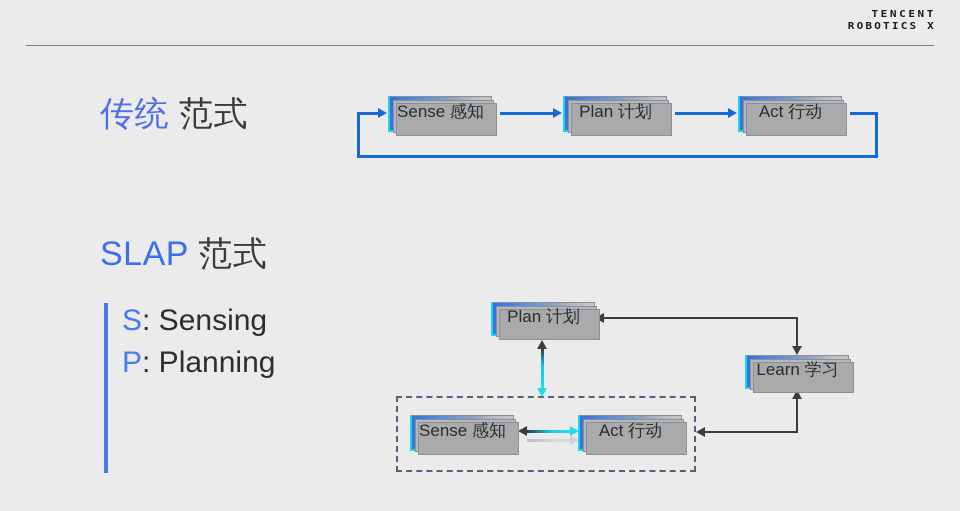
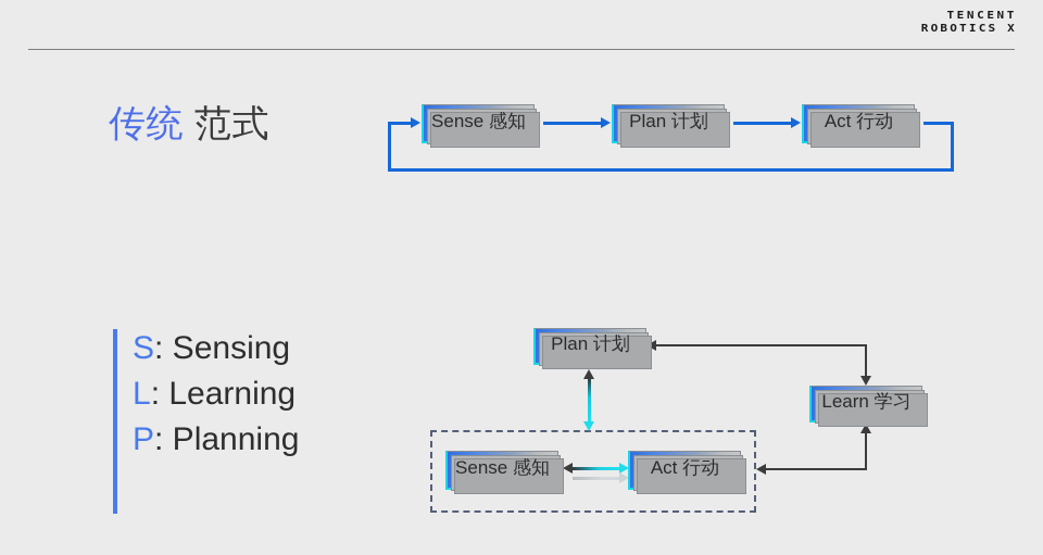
  TENCENT
  ROBOTICS X
  传统 范式
  Sense 感知
  Plan 计划
  Act 行动
- SLAP 范式
  S: Sensing
+ L: Learning
  P: Planning
  Plan 计划
  Learn 学习
  Sense 感知
  Act 行动
